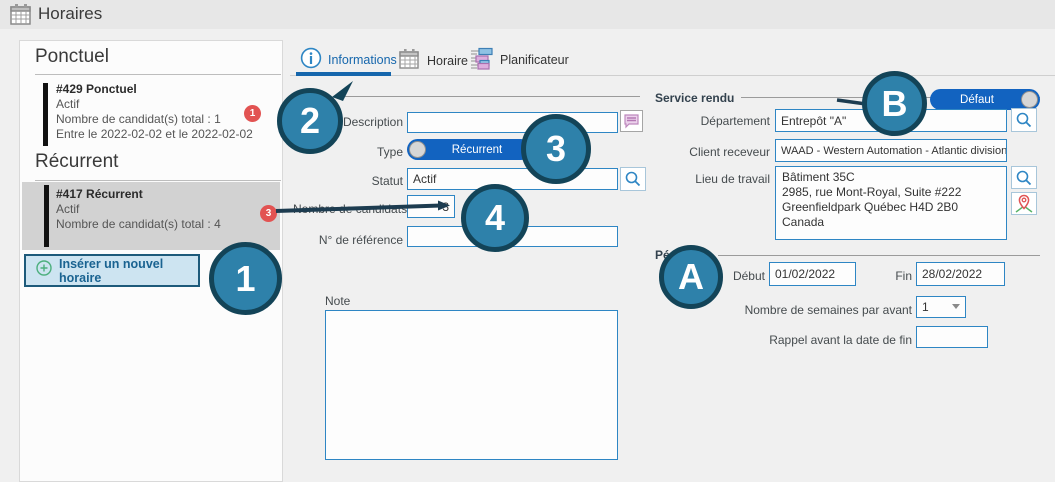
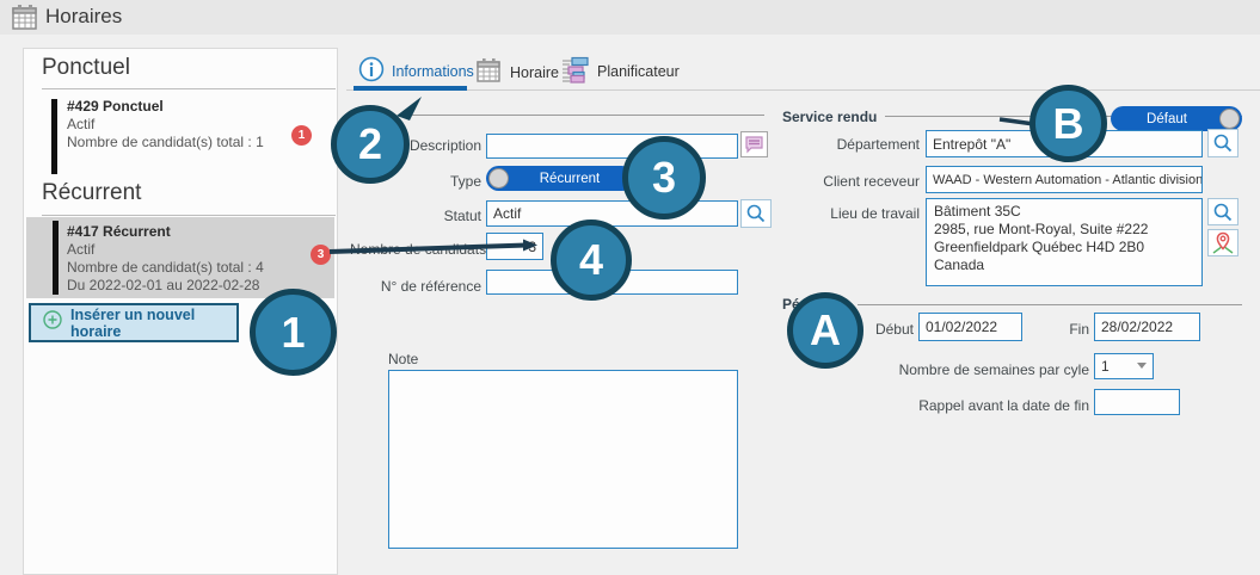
  Horaires
  Ponctuel
  #429 Ponctuel
  Actif
  Nombre de candidat(s) total : 1
- Entre le 2022-02-02 et le 2022-02-02
  1
  Récurrent
  #417 Récurrent
  Actif
  Nombre de candidat(s) total : 4
+ Du 2022-02-01 au 2022-02-28
  3
  Insérer un nouvel horaire
  Informations
  Horaire
  Planificateur
  Description
  Type
  Récurrent
  Statut
  Actif
  N° de référence
  Note
  Service rendu
  Défaut
  Département
  Entrepôt "A"
  Client receveur
  WAAD - Western Automation - Atlantic division
  Lieu de travail
  Bâtiment 35C
  2985, rue Mont-Royal, Suite #222
  Greenfieldpark Québec H4D 2B0
  Canada
  Début
  01/02/2022
  Fin
  28/02/2022
- Nombre de semaines par avant
+ Nombre de semaines par cyle
  1
  Rappel avant la date de fin
  1
  2
  3
  4
  A
  B
